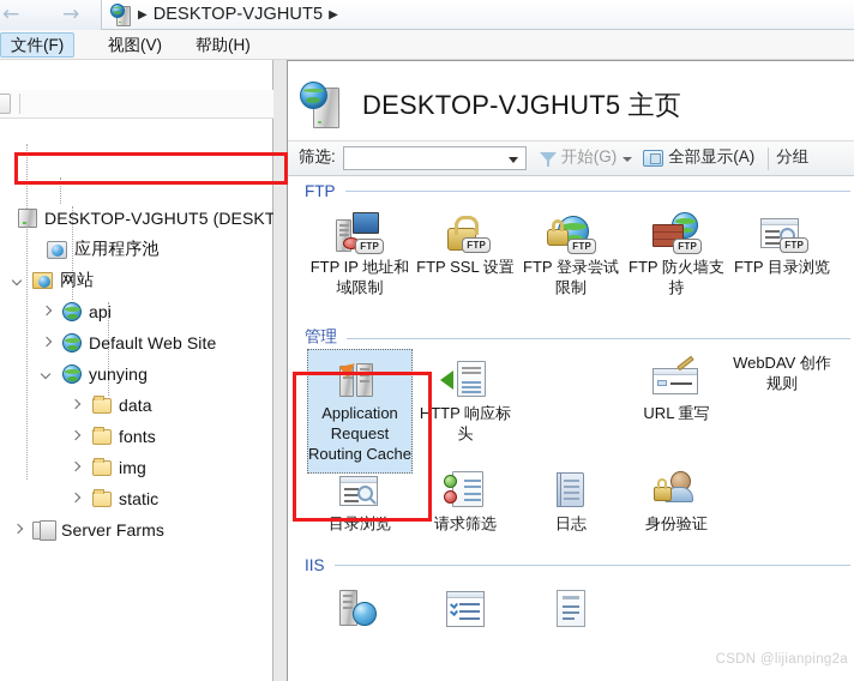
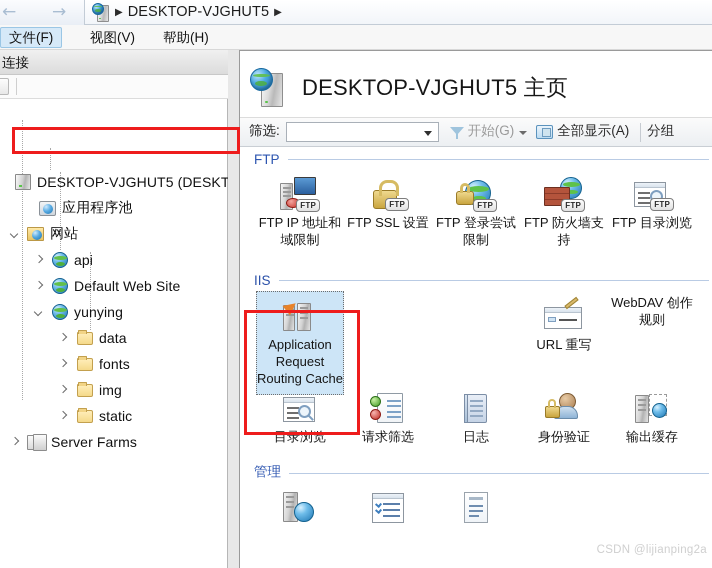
  ←
  →
  ▶
  DESKTOP-VJGHUT5
  ▶
  文件(F)
  视图(V)
  帮助(H)
+ 连接
  DESKTOP-VJGHUT5 (DESKT
  应用程序池
  网站
  api
  Default Web Site
  yunying
  data
  fonts
  img
  static
  Server Farms
  DESKTOP-VJGHUT5 主页
  筛选:
  开始(G)
  全部显示(A)
  分组
  FTP
  FTP
  FTP IP 地址和域限制
  FTP
  FTP SSL 设置
  FTP
  FTP 登录尝试限制
  FTP
  FTP 防火墙支持
  FTP
  FTP 目录浏览
- 管理
+ IIS
  Application Request Routing Cache
- HTTP 响应标头
  URL 重写
  WebDAV 创作规则
  目录浏览
  请求筛选
  日志
  身份验证
+ 输出缓存
- IIS
+ 管理
  CSDN @lijianping2a
